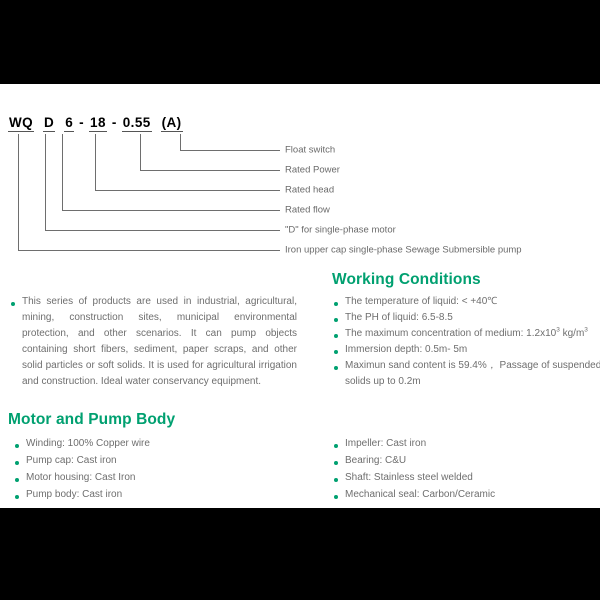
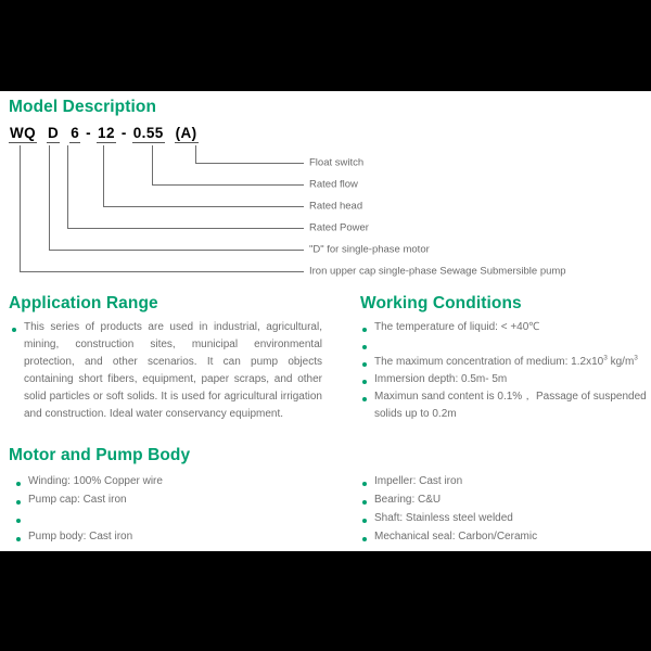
+ Model Description
- WQ D 6 - 18 - 0.55 (A)
+ WQ D 6 - 12 - 0.55 (A)
  Float switch
- Rated Power
+ Rated flow
  Rated head
- Rated flow
+ Rated Power
  "D" for single-phase motor
  Iron upper cap single-phase Sewage Submersible pump
+ Application Range
- This series of products are used in industrial, agricultural, mining, construction sites, municipal environmental protection, and other scenarios. It can pump objects containing short fibers, sediment, paper scraps, and other solid particles or soft solids. It is used for agricultural irrigation and construction. Ideal water conservancy equipment.
+ This series of products are used in industrial, agricultural, mining, construction sites, municipal environmental protection, and other scenarios. It can pump objects containing short fibers, equipment, paper scraps, and other solid particles or soft solids. It is used for agricultural irrigation and construction. Ideal water conservancy equipment.
  Working Conditions
  The temperature of liquid: < +40℃
- The PH of liquid: 6.5-8.5
  The maximum concentration of medium: 1.2x10 kg/m
  Immersion depth: 0.5m- 5m
- Maximun sand content is 59.4%， Passage of suspended
+ Maximun sand content is 0.1%， Passage of suspended
  solids up to 0.2m
  Motor and Pump Body
  Winding: 100% Copper wire
  Pump cap: Cast iron
- Motor housing: Cast Iron
  Pump body: Cast iron
  Impeller: Cast iron
  Bearing: C&U
  Shaft: Stainless steel welded
  Mechanical seal: Carbon/Ceramic
